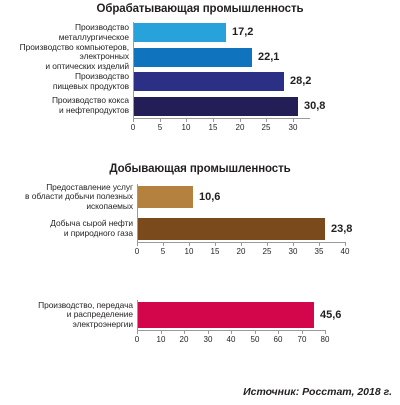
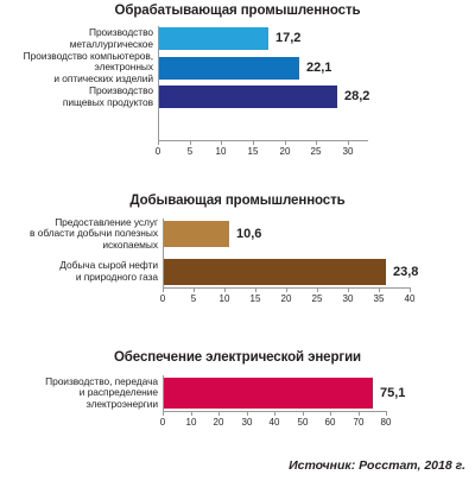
  Обрабатывающая промышленность
  Производство
  металлургическое
  17,2
  Производство компьютеров,
  электронных
  и оптических изделий
  22,1
  Производство
  пищевых продуктов
  28,2
- Производство кокса
- и нефтепродуктов
- 30,8
  0
  5
  10
  15
  20
  25
  30
  Добывающая промышленность
  Предоставление услуг
  в области добычи полезных
  ископаемых
  10,6
  Добыча сырой нефти
  и природного газа
  23,8
  0
  5
  10
  15
  20
  25
  30
  35
  40
+ Обеспечение электрической энергии
  Производство, передача
  и распределение
  электроэнергии
- 45,6
+ 75,1
  0
  10
  20
  30
  40
  50
  60
  70
  80
  Источник: Росстат, 2018 г.
